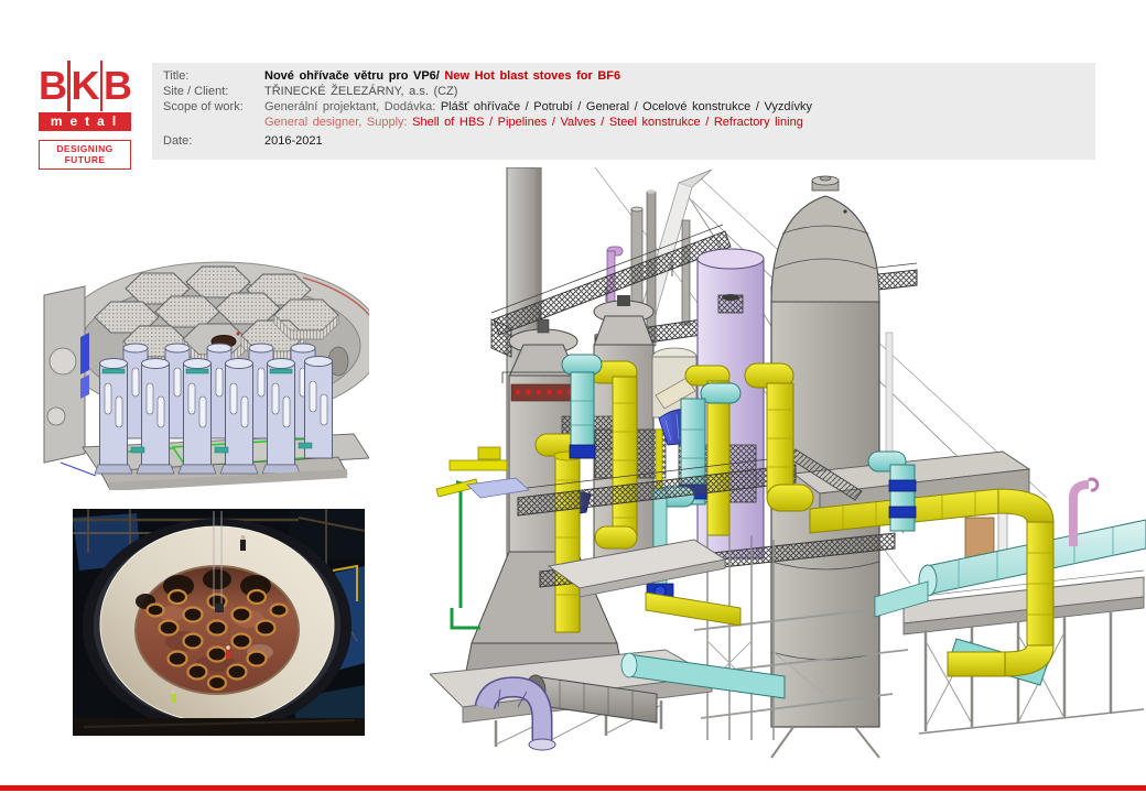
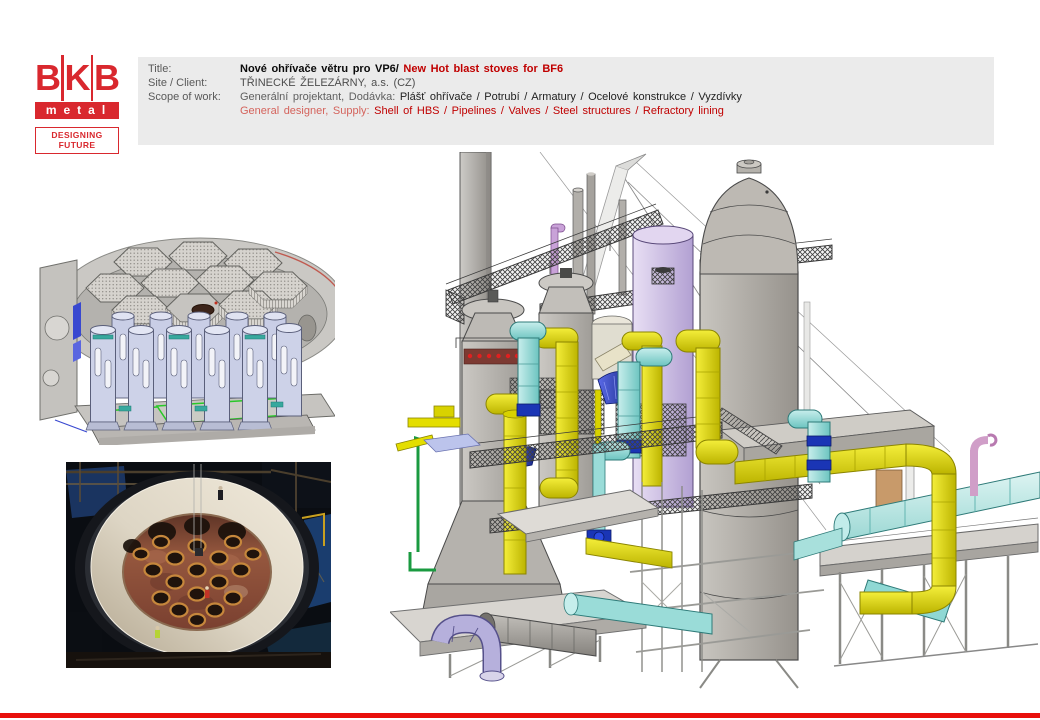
  B
  K
  B
  metal
  DESIGNING FUTURE
  Title:
  Nové ohřívače větru pro VP6/ New Hot blast stoves for BF6
  Site / Client:
  TŘINECKÉ ŽELEZÁRNY, a.s. (CZ)
  Scope of work:
- Generální projektant, Dodávka: Plášť ohřívače / Potrubí / General / Ocelové konstrukce / Vyzdívky
+ Generální projektant, Dodávka: Plášť ohřívače / Potrubí / Armatury / Ocelové konstrukce / Vyzdívky
- General designer, Supply: Shell of HBS / Pipelines / Valves / Steel konstrukce / Refractory lining
+ General designer, Supply: Shell of HBS / Pipelines / Valves / Steel structures / Refractory lining
- Date:
- 2016-2021
